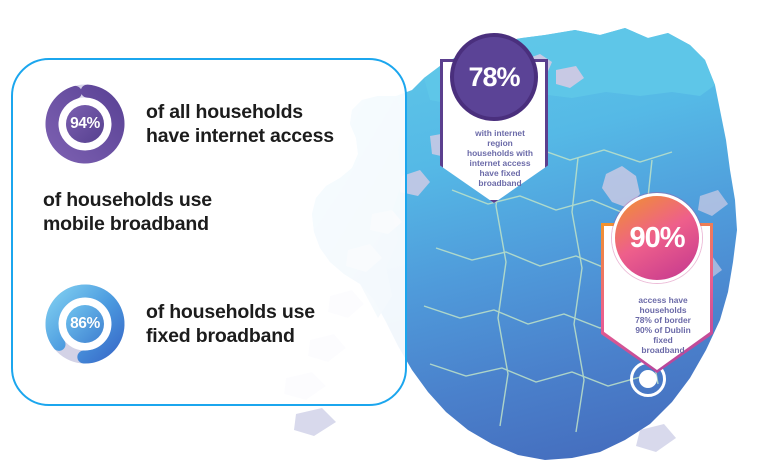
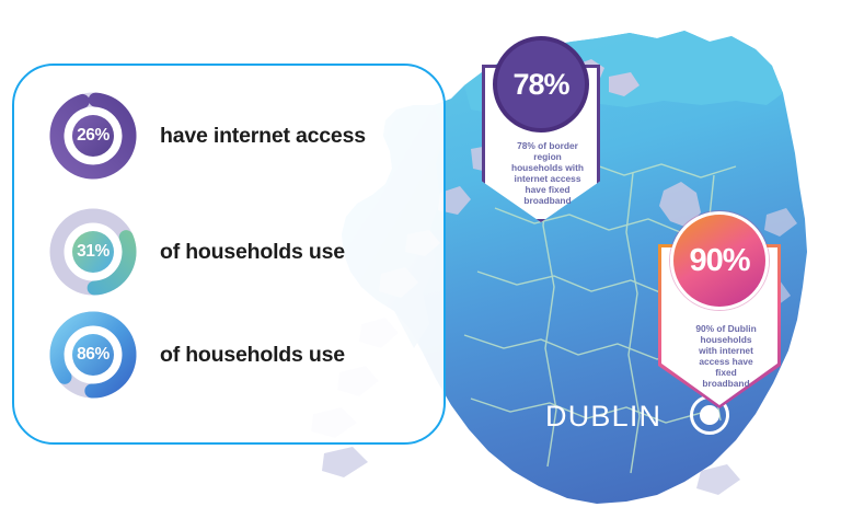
- 94%
+ 26%
- of all households
  have internet access
+ 31%
  of households use
- mobile broadband
  86%
  of households use
- fixed broadband
- with internet
+ 78% of border
  region
  households with
  internet access
  have fixed
  broadband
  78%
- access have
+ 90% of Dublin
  households
- 78% of border
+ with internet
- 90% of Dublin
+ access have
  fixed
  broadband
  90%
+ DUBLIN
